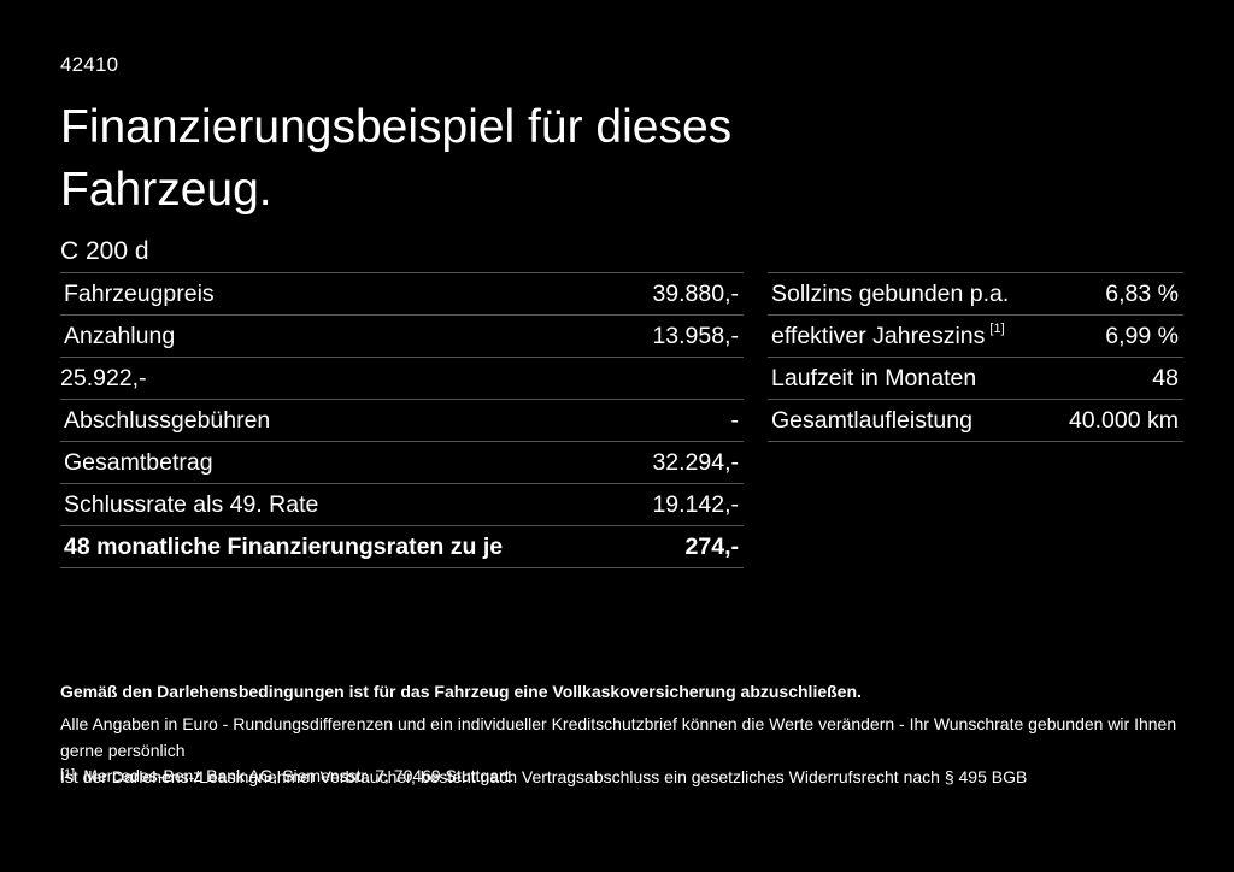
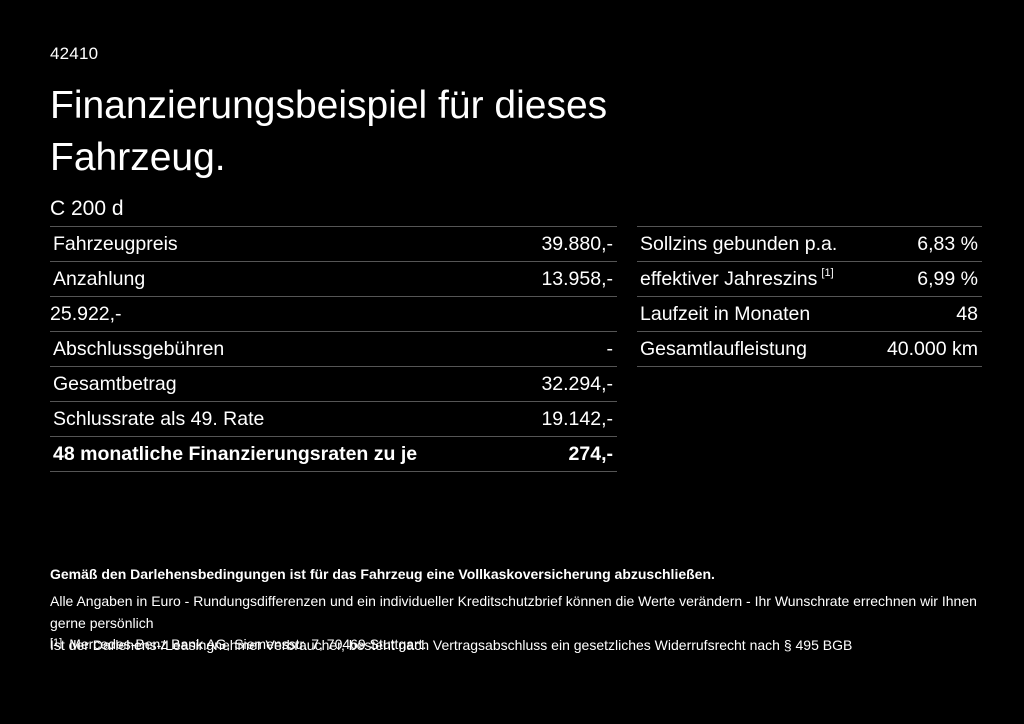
  42410
  Finanzierungsbeispiel für dieses Fahrzeug.
  C 200 d
  Fahrzeugpreis
  39.880,-
  Anzahlung
  13.958,-
  25.922,-
  Abschlussgebühren
  -
  Gesamtbetrag
  32.294,-
  Schlussrate als 49. Rate
  19.142,-
  48 monatliche Finanzierungsraten zu je
  274,-
  Sollzins gebunden p.a.
  6,83 %
  effektiver Jahreszins [1]
  6,99 %
  Laufzeit in Monaten
  48
  Gesamtlaufleistung
  40.000 km
  Gemäß den Darlehensbedingungen ist für das Fahrzeug eine Vollkaskoversicherung abzuschließen.
- Alle Angaben in Euro - Rundungsdifferenzen und ein individueller Kreditschutzbrief können die Werte verändern - Ihr Wunschrate gebunden wir Ihnen gerne persönlich
+ Alle Angaben in Euro - Rundungsdifferenzen und ein individueller Kreditschutzbrief können die Werte verändern - Ihr Wunschrate errechnen wir Ihnen gerne persönlich
  Ist der Darlehens-/Leasingnehmer Verbraucher, besteht nach Vertragsabschluss ein gesetzliches Widerrufsrecht nach § 495 BGB
  [1] Mercedes-Benz Bank AG, Siemensstr. 7, 70469 Stuttgart.
